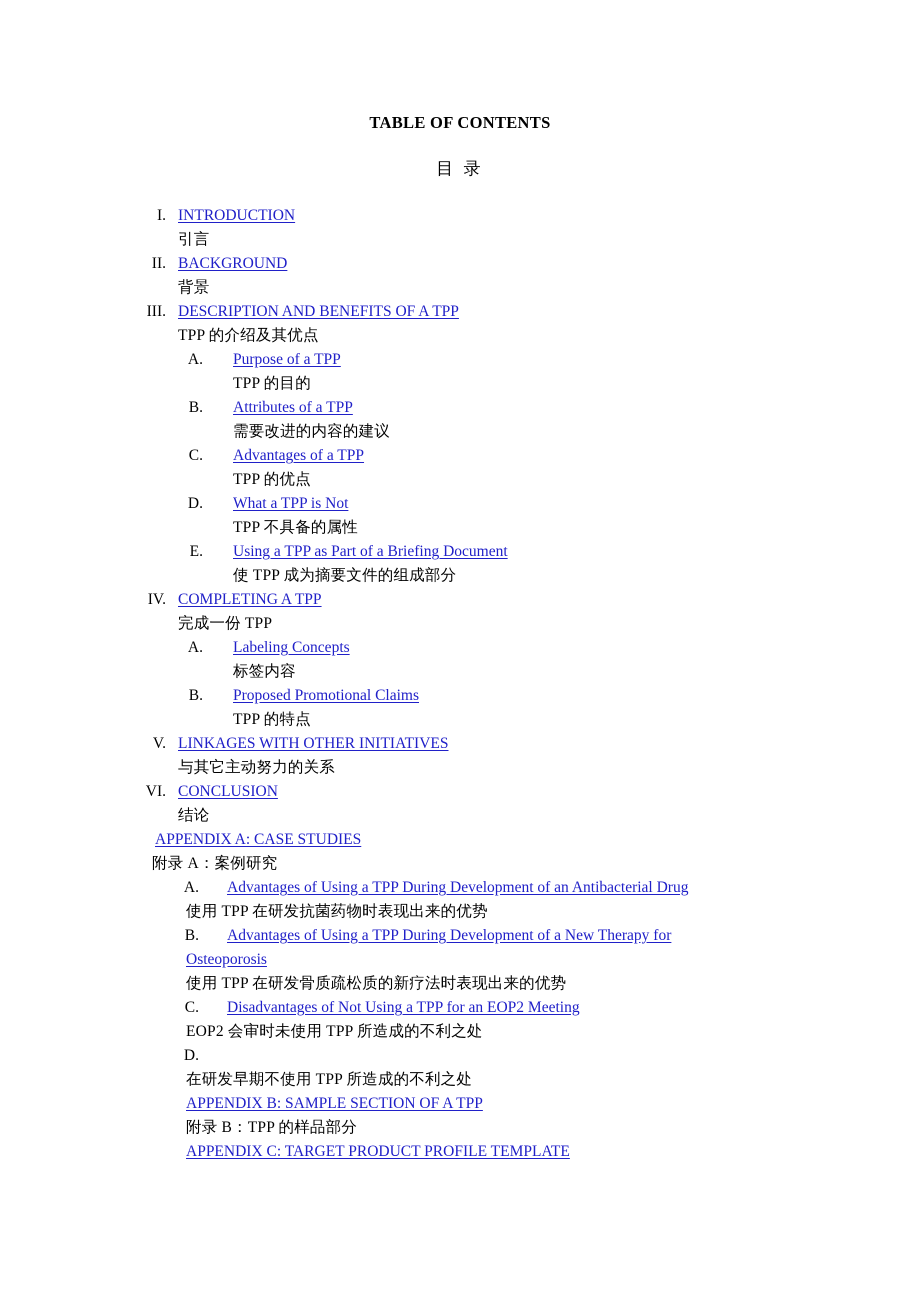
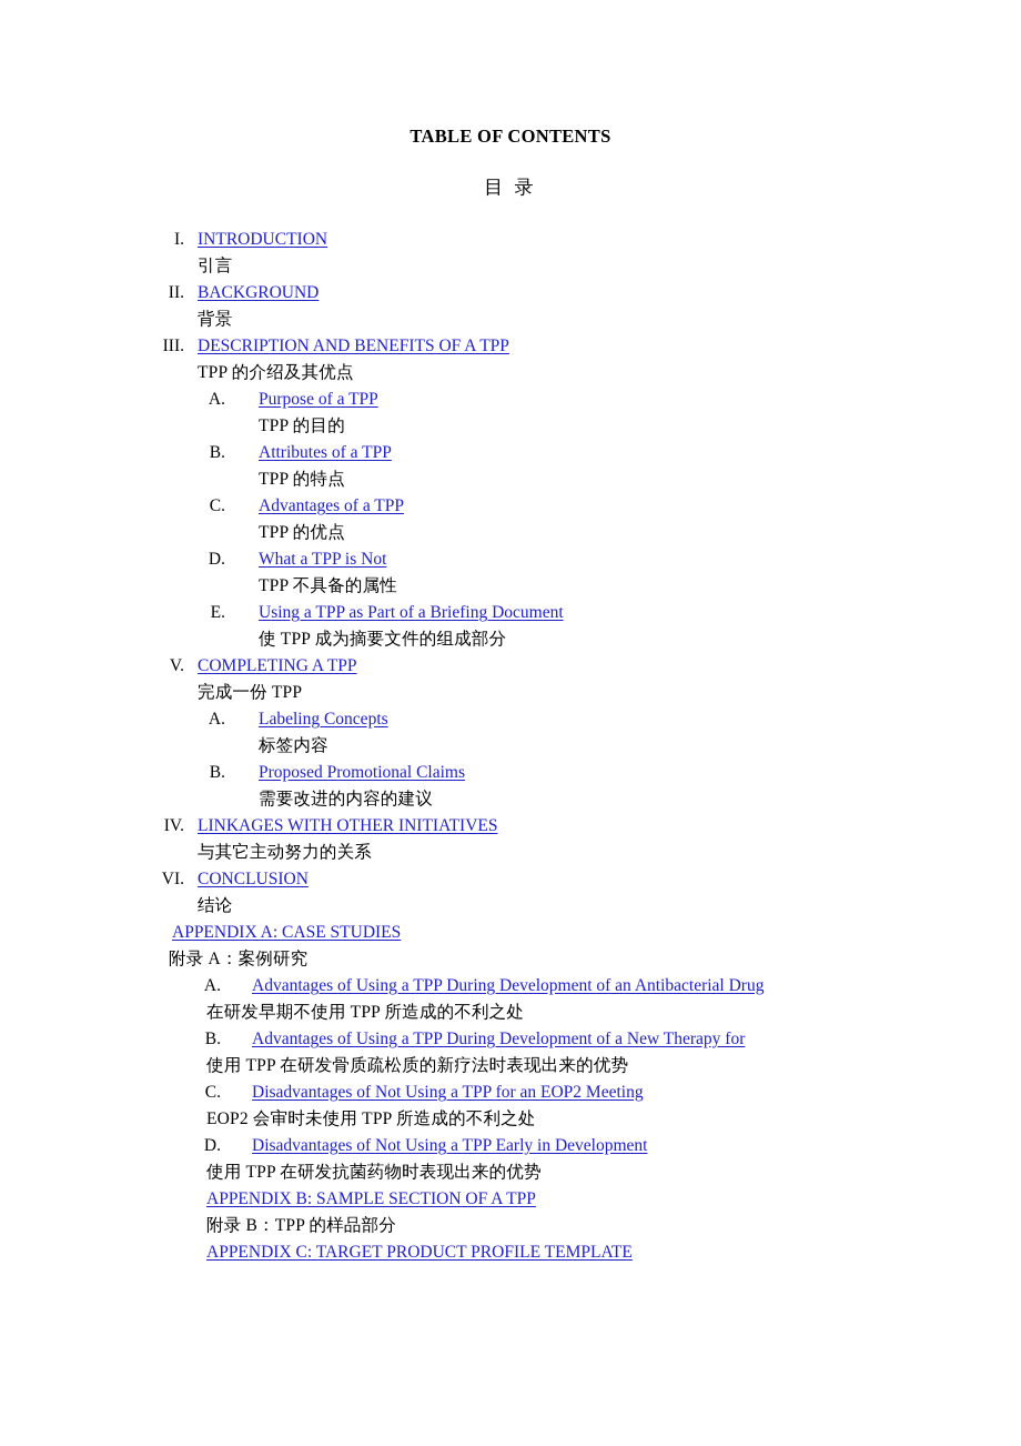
  TABLE OF CONTENTS
  目 录
  I.
  INTRODUCTION
  引言
  II.
  BACKGROUND
  背景
  III.
  DESCRIPTION AND BENEFITS OF A TPP
  TPP 的介绍及其优点
  A.
  Purpose of a TPP
  TPP 的目的
  B.
  Attributes of a TPP
- 需要改进的内容的建议
+ TPP 的特点
  C.
  Advantages of a TPP
  TPP 的优点
  D.
  What a TPP is Not
  TPP 不具备的属性
  E.
  Using a TPP as Part of a Briefing Document
  使 TPP 成为摘要文件的组成部分
- IV.
+ V.
  COMPLETING A TPP
  完成一份 TPP
  A.
  Labeling Concepts
  标签内容
  B.
  Proposed Promotional Claims
- TPP 的特点
+ 需要改进的内容的建议
- V.
+ IV.
  LINKAGES WITH OTHER INITIATIVES
  与其它主动努力的关系
  VI.
  CONCLUSION
  结论
  APPENDIX A: CASE STUDIES
  附录 A：案例研究
  A.
  Advantages of Using a TPP During Development of an Antibacterial Drug
- 使用 TPP 在研发抗菌药物时表现出来的优势
+ 在研发早期不使用 TPP 所造成的不利之处
  B.
  Advantages of Using a TPP During Development of a New Therapy for
- Osteoporosis
  使用 TPP 在研发骨质疏松质的新疗法时表现出来的优势
  C.
  Disadvantages of Not Using a TPP for an EOP2 Meeting
  EOP2 会审时未使用 TPP 所造成的不利之处
  D.
+ Disadvantages of Not Using a TPP Early in Development
- 在研发早期不使用 TPP 所造成的不利之处
+ 使用 TPP 在研发抗菌药物时表现出来的优势
  APPENDIX B: SAMPLE SECTION OF A TPP
  附录 B：TPP 的样品部分
  APPENDIX C: TARGET PRODUCT PROFILE TEMPLATE
